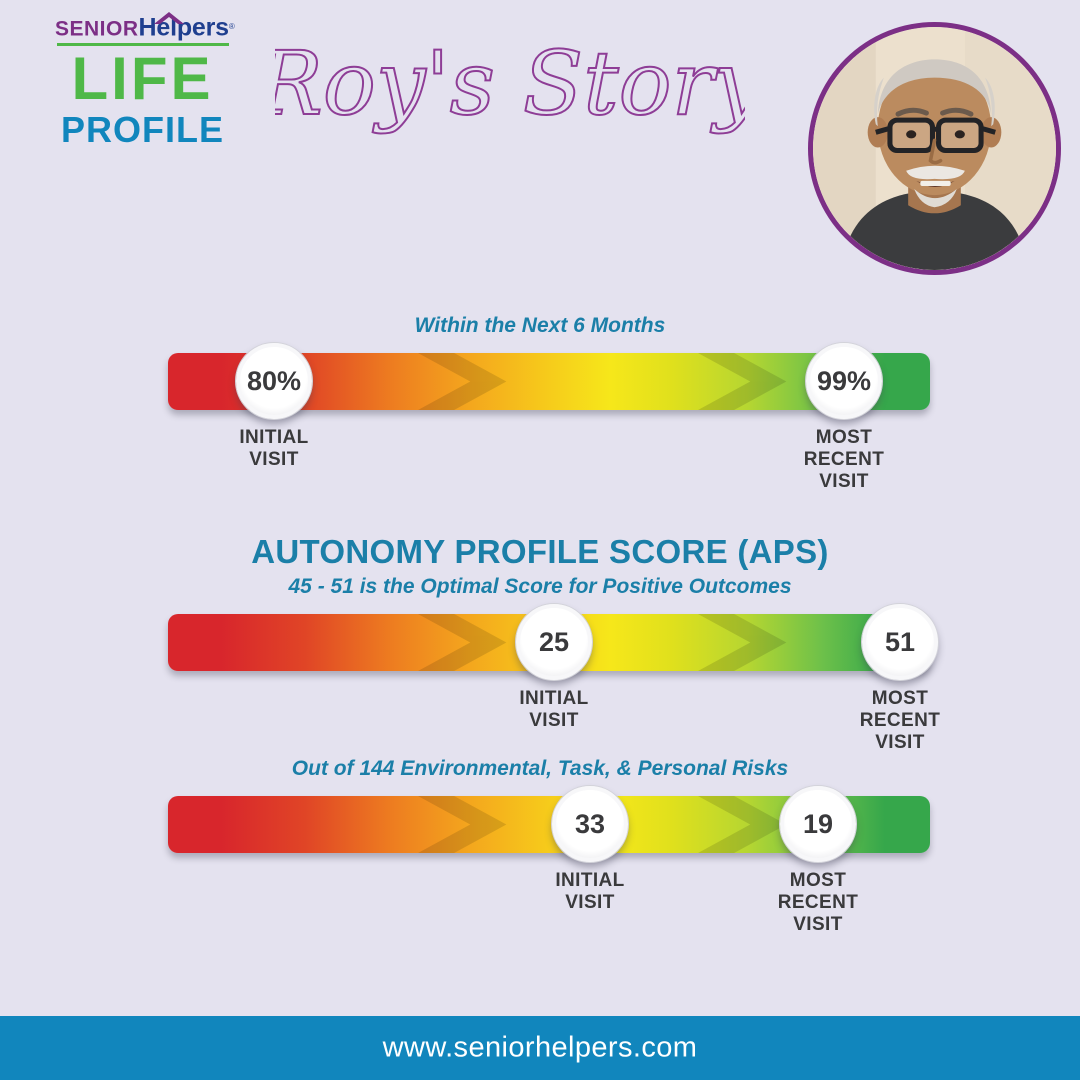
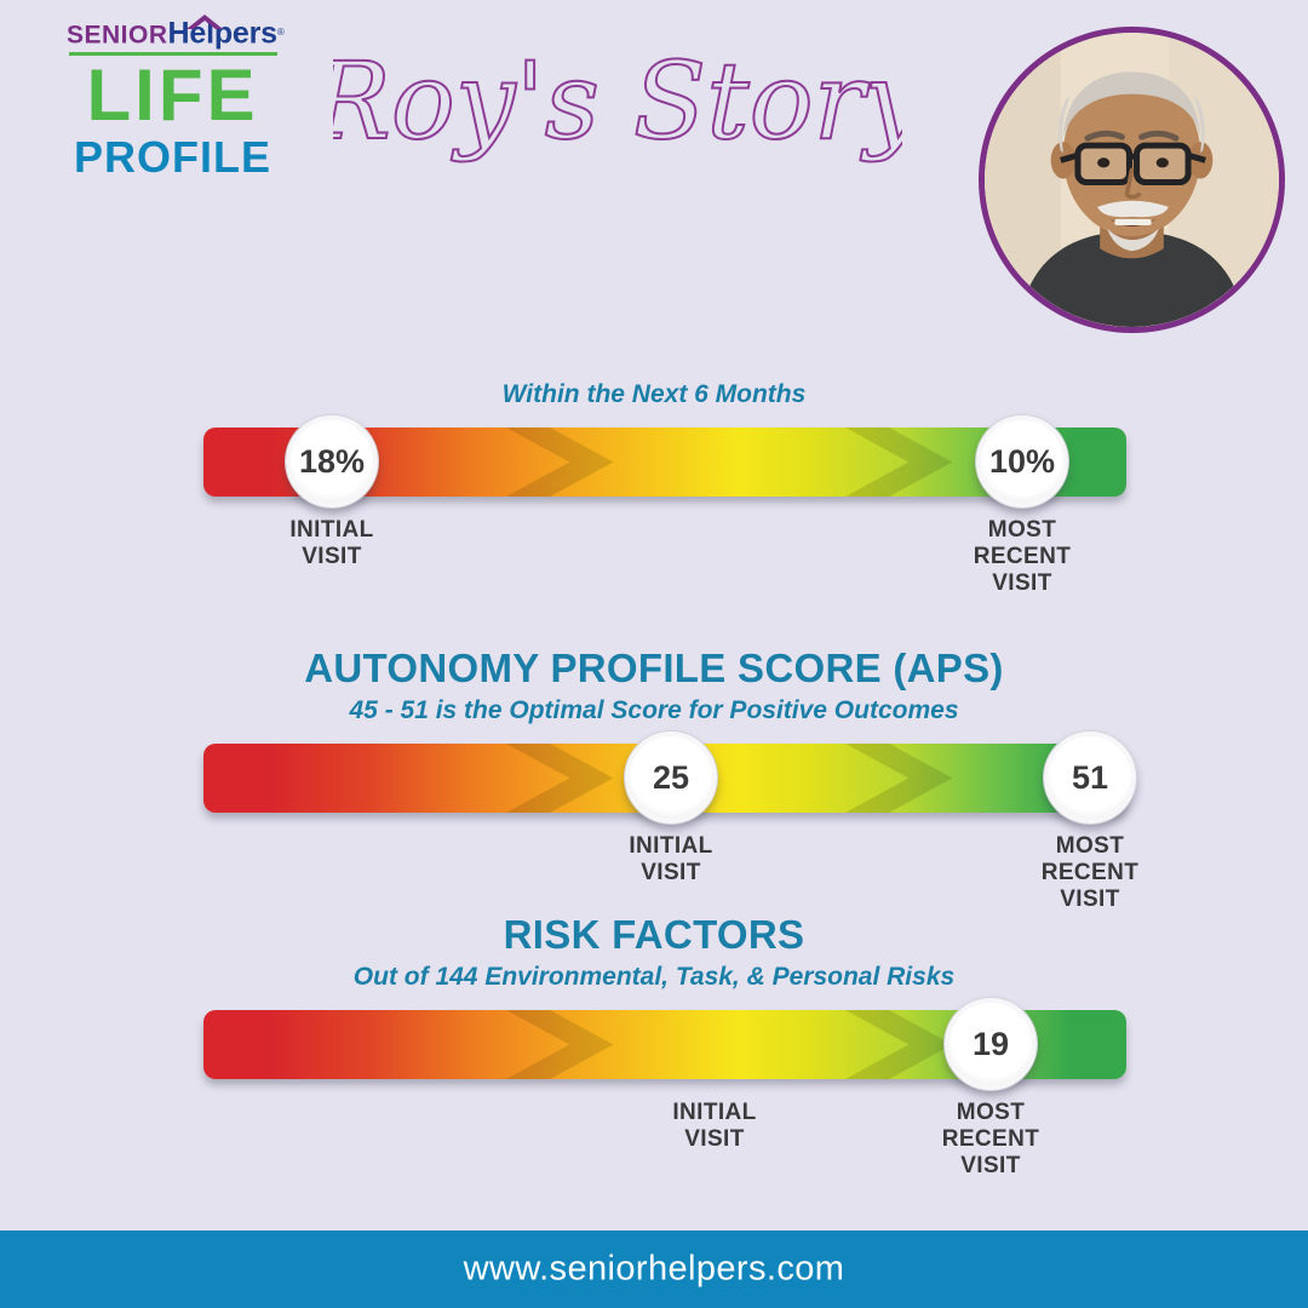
  SENIORHelpers®
  LIFE
  PROFILE
  Roy's Story
  Within the Next 6 Months
- 80%
+ 18%
  INITIAL
  VISIT
- 99%
+ 10%
  MOST
  RECENT
  VISIT
  AUTONOMY PROFILE SCORE (APS)
  45 - 51 is the Optimal Score for Positive Outcomes
  25
  INITIAL
  VISIT
  51
  MOST
  RECENT
  VISIT
+ RISK FACTORS
  Out of 144 Environmental, Task, & Personal Risks
- 33
  INITIAL
  VISIT
  19
  MOST
  RECENT
  VISIT
  www.seniorhelpers.com
